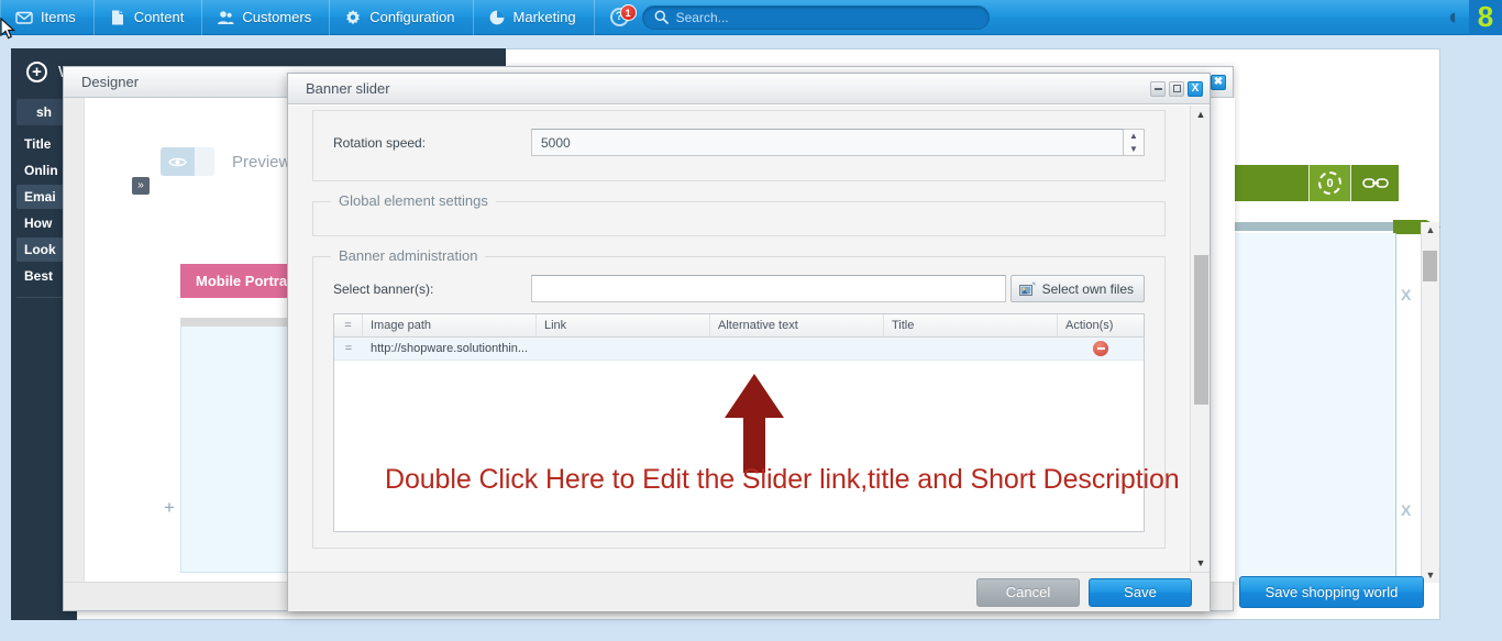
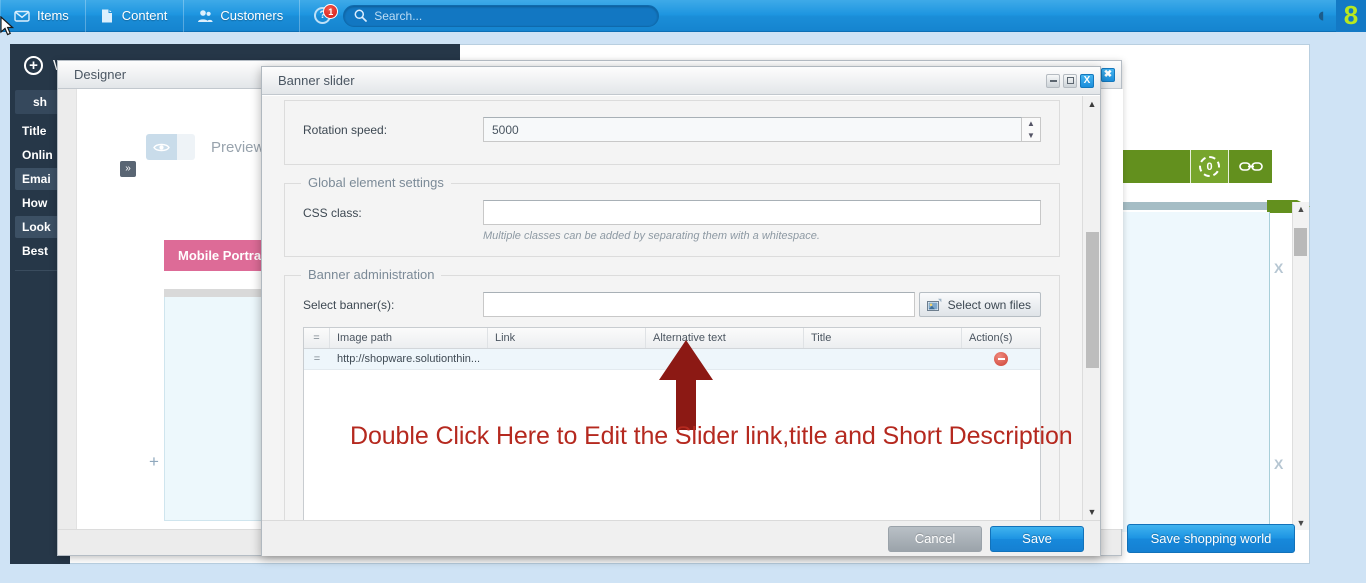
  +
  sh
  Title
  Onlin
  Emai
  How
  Look
  Best
  0
  X
  X
  ▲
  ▼
  Save shopping world
  Designer
  ✖
  Preview
  Mobile Portra
  +
  »
  Banner slider
  X
  Rotation speed:
  5000
  ▲
  ▼
  Global element settings
+ CSS class:
+ Multiple classes can be added by separating them with a whitespace.
  Banner administration
  Select banner(s):
  Select own files
  =
  Image path
  Link
  Alternative text
  Title
  Action(s)
  =
  http://shopware.solutionthin...
  ▲
  ▼
  Cancel
  Save
  Double Click Here to Edit the Slider link,title and Short Description
  Items
  Content
  Customers
- Configuration
- Marketing
  ?
  1
  Search...
  ◖
  8
